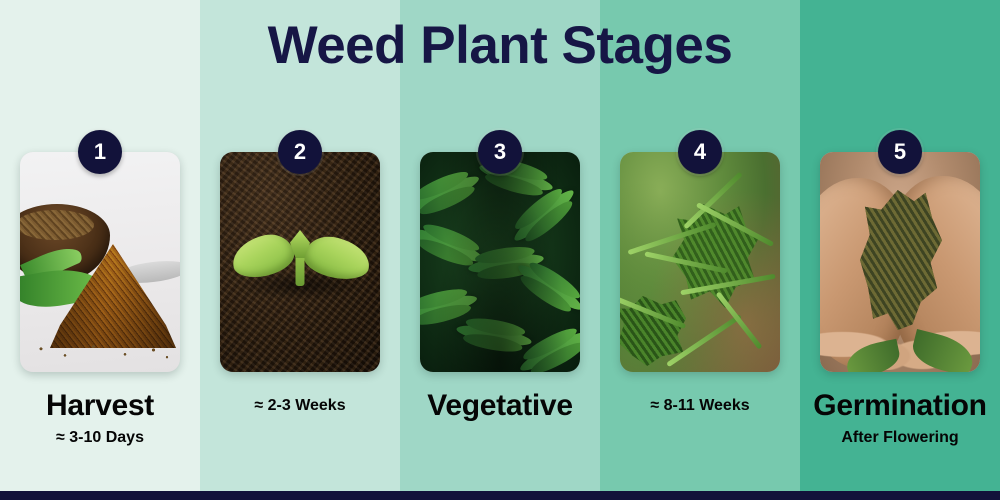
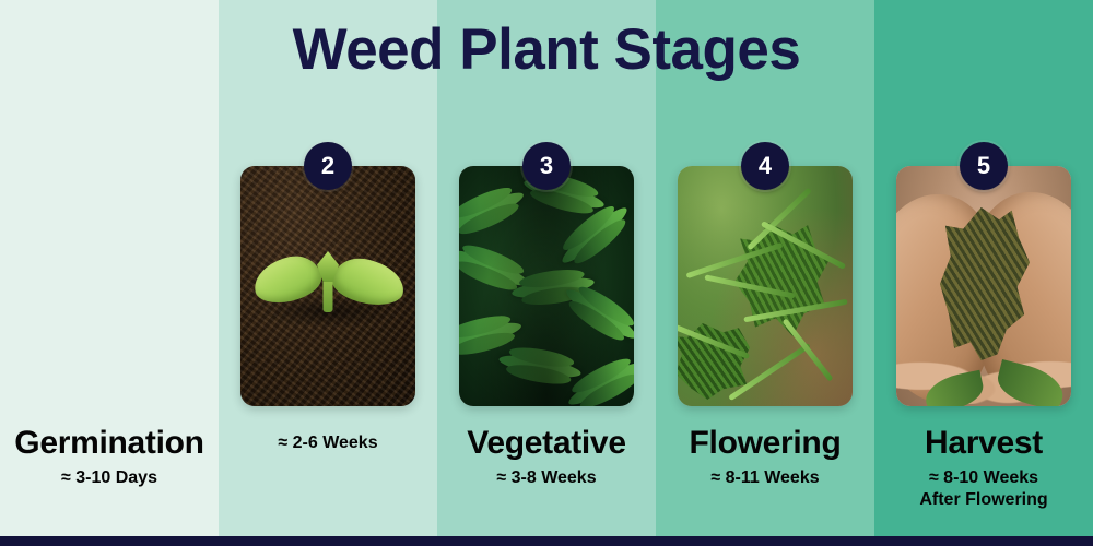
  Weed Plant Stages
- 1
- Harvest
+ Germination
  ≈ 3-10 Days
  2
- ≈ 2-3 Weeks
+ ≈ 2-6 Weeks
  3
  Vegetative
+ ≈ 3-8 Weeks
  4
+ Flowering
  ≈ 8-11 Weeks
  5
- Germination
+ Harvest
+ ≈ 8-10 Weeks
  After Flowering
